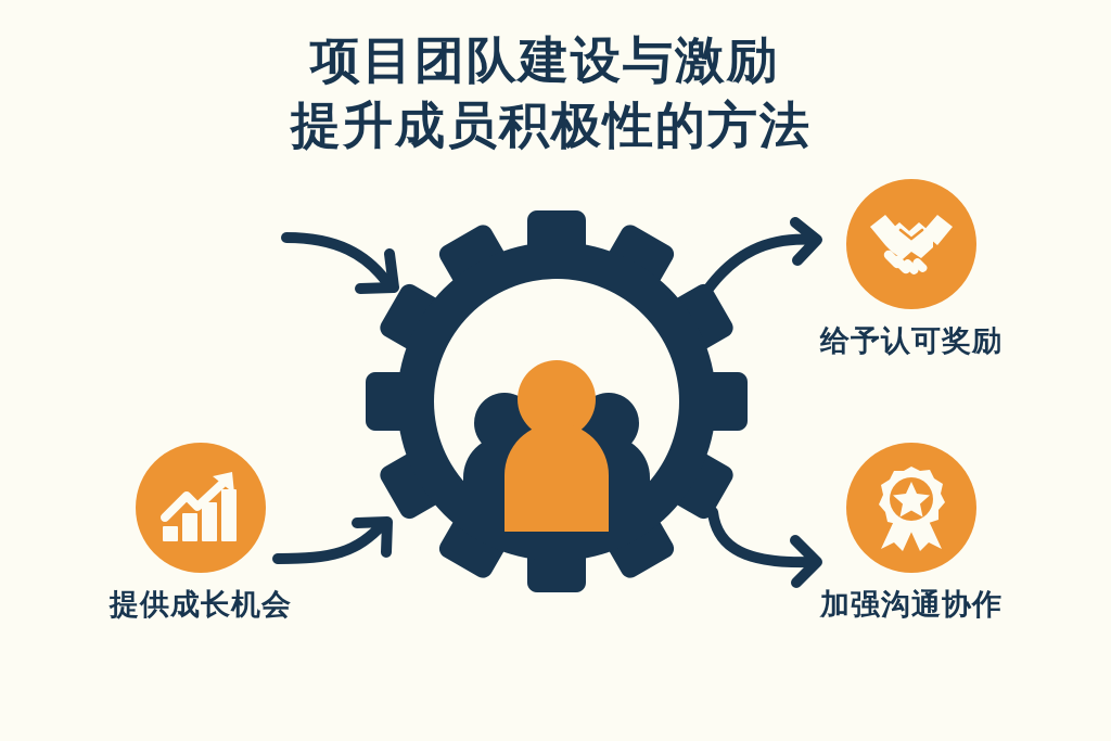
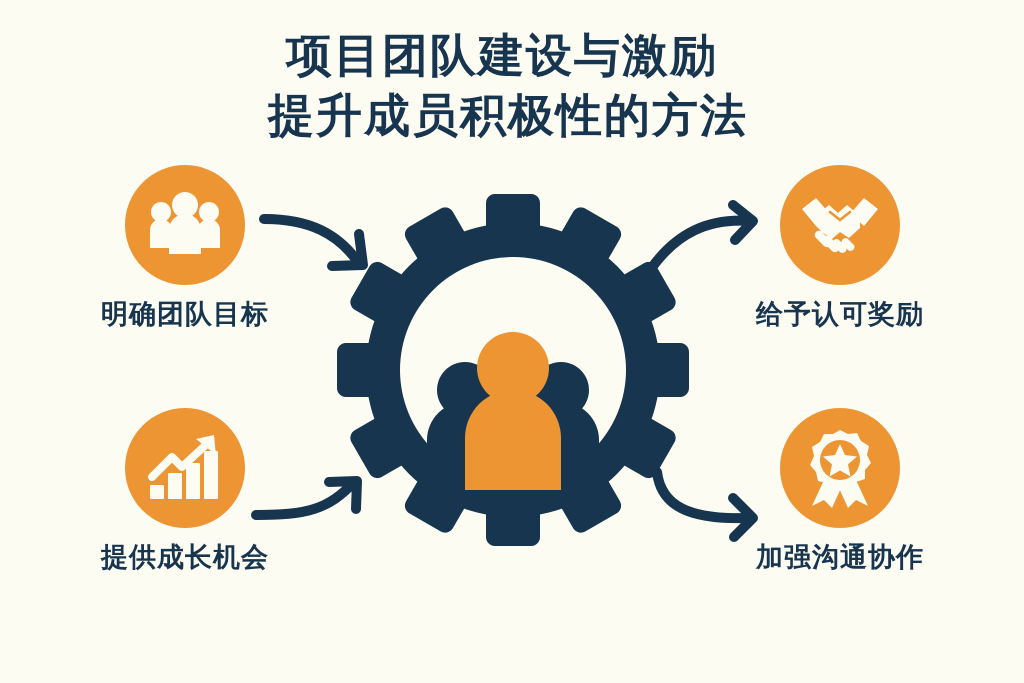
  项目团队建设与激励
  提升成员积极性的方法
+ 明确团队目标
  给予认可奖励
  提供成长机会
  加强沟通协作
